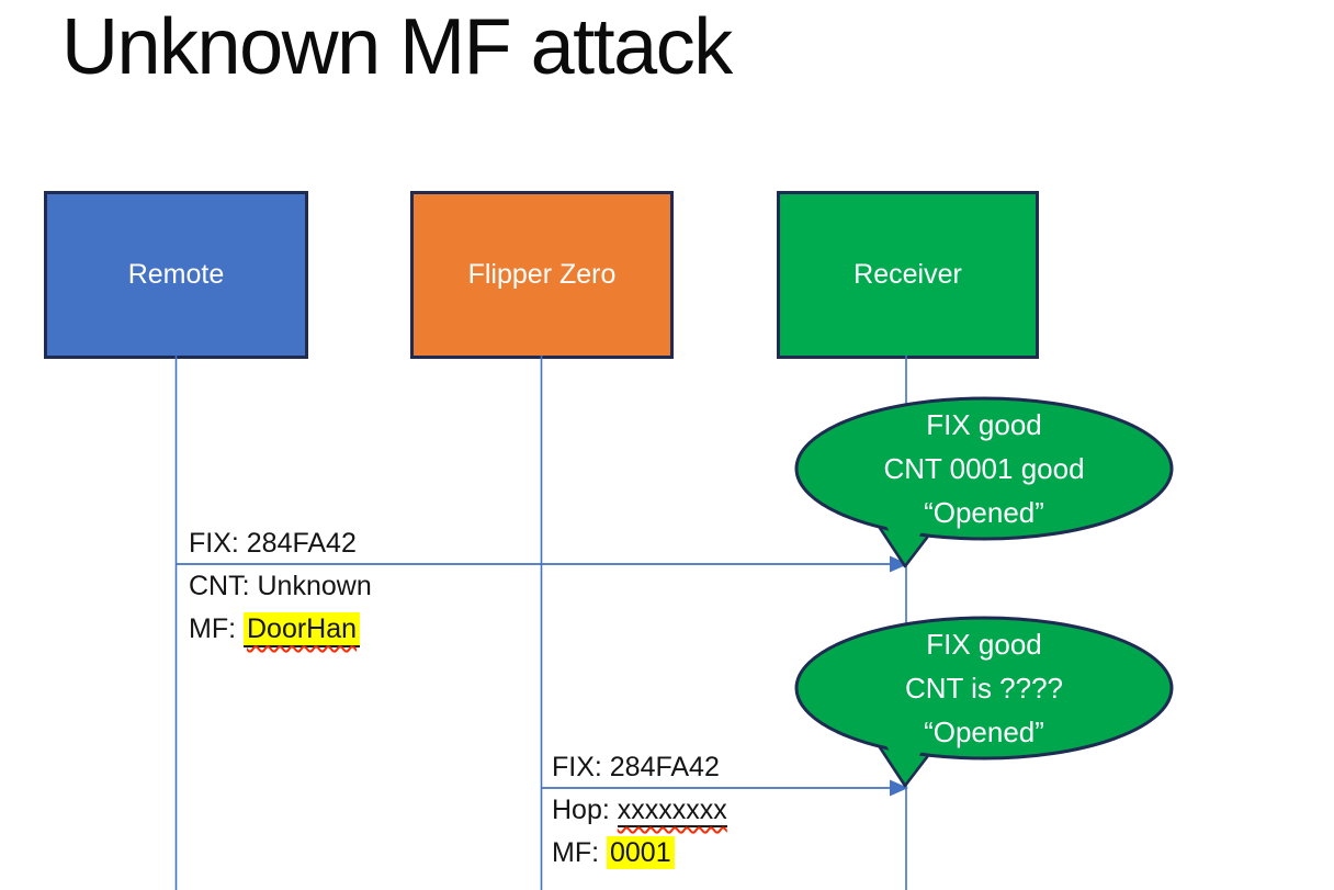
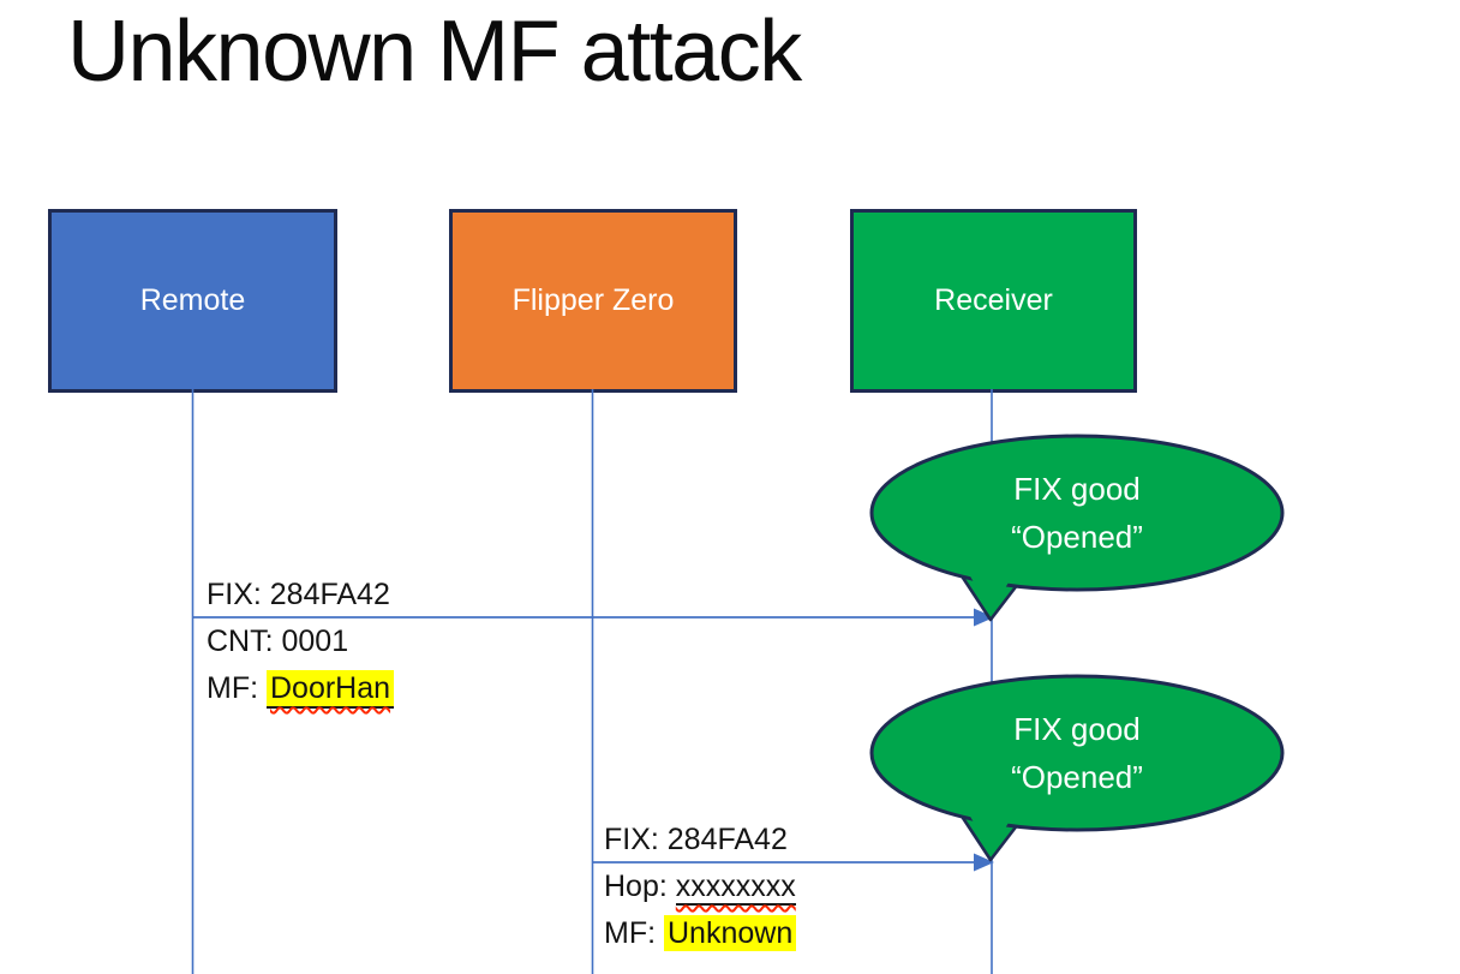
  Unknown MF attack
  Remote
  Flipper Zero
  Receiver
  FIX: 284FA42
- CNT: Unknown
+ CNT: 0001
  MF: DoorHan
  FIX: 284FA42
  Hop: xxxxxxxx
- MF: 0001
+ MF: Unknown
  FIX good
- CNT 0001 good
  “Opened”
  FIX good
- CNT is ????
  “Opened”
